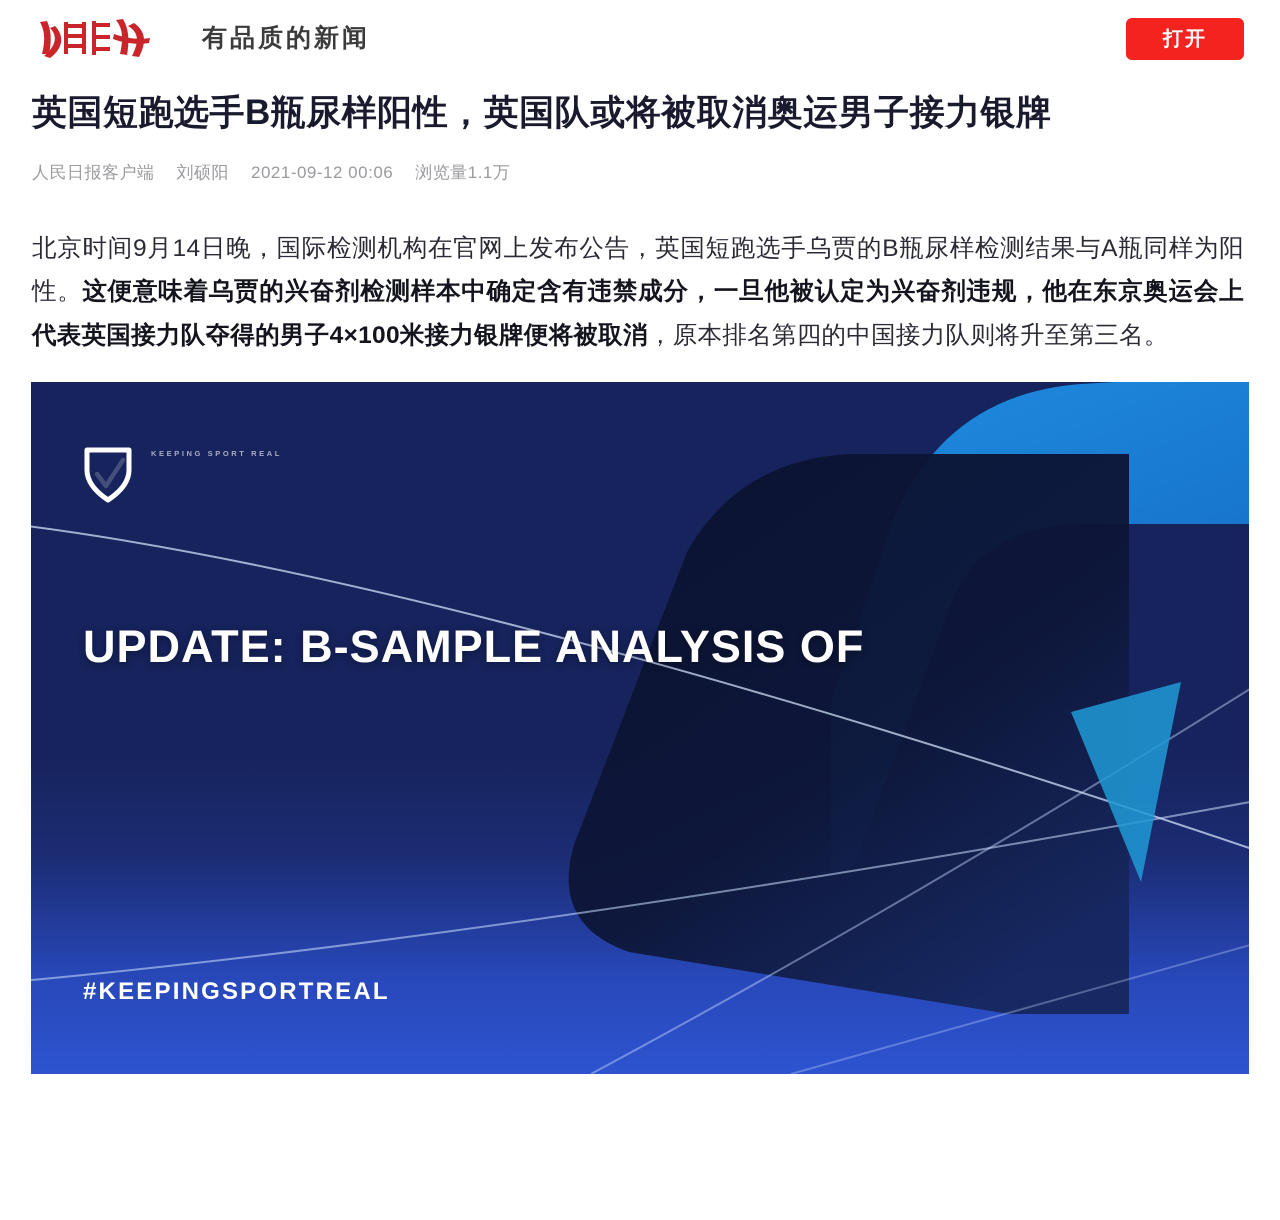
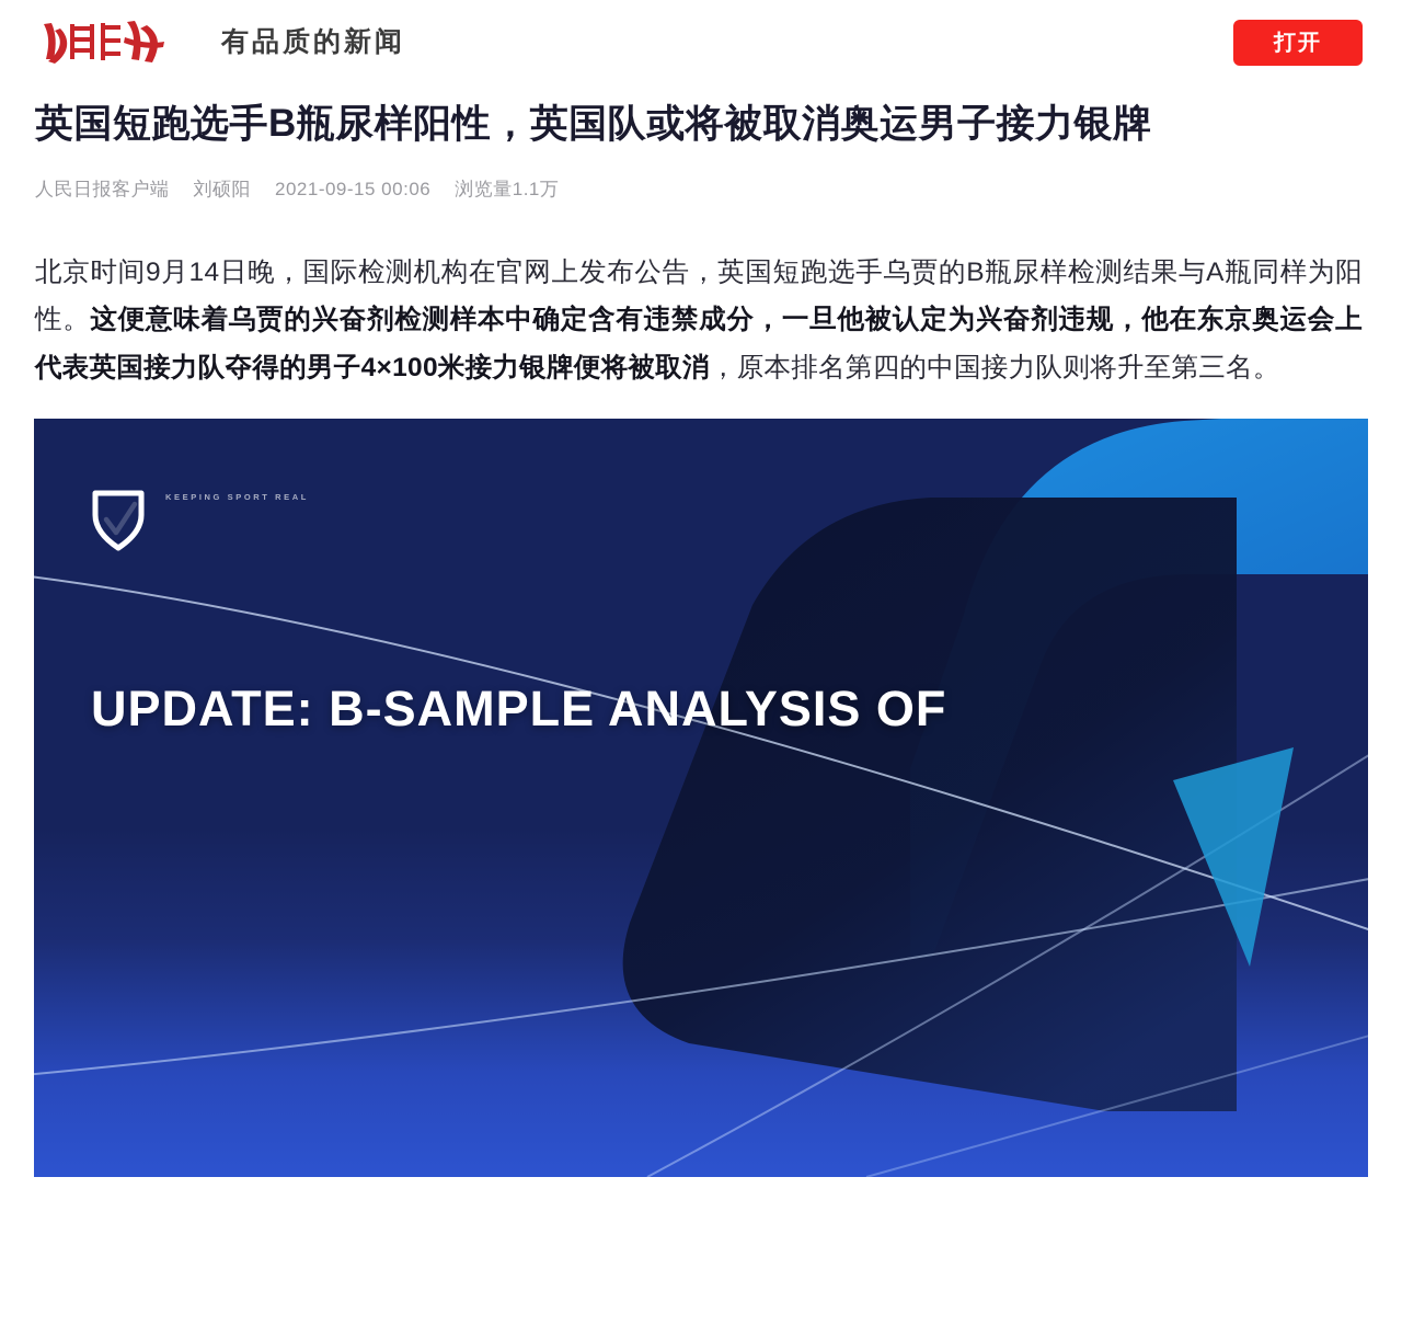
  有品质的新闻
  打开
  英国短跑选手B瓶尿样阳性，英国队或将被取消奥运男子接力银牌
  人民日报客户端
  刘硕阳
- 2021-09-12 00:06
+ 2021-09-15 00:06
  浏览量1.1万
  北京时间9月14日晚，国际检测机构在官网上发布公告，英国短跑选手乌贾的B瓶尿样检测结果与A瓶同样为阳性。这便意味着乌贾的兴奋剂检测样本中确定含有违禁成分，一旦他被认定为兴奋剂违规，他在东京奥运会上代表英国接力队夺得的男子4×100米接力银牌便将被取消，原本排名第四的中国接力队则将升至第三名。
  KEEPING SPORT REAL
  UPDATE: B-SAMPLE ANALYSIS OF
- #KEEPINGSPORTREAL
